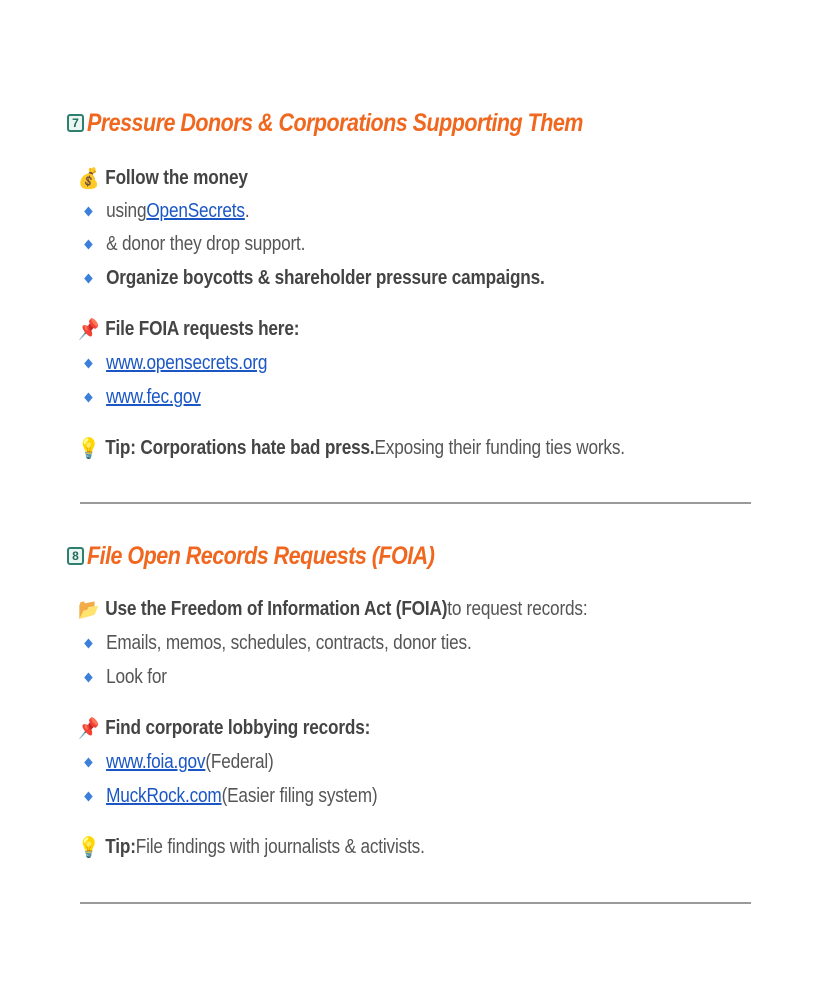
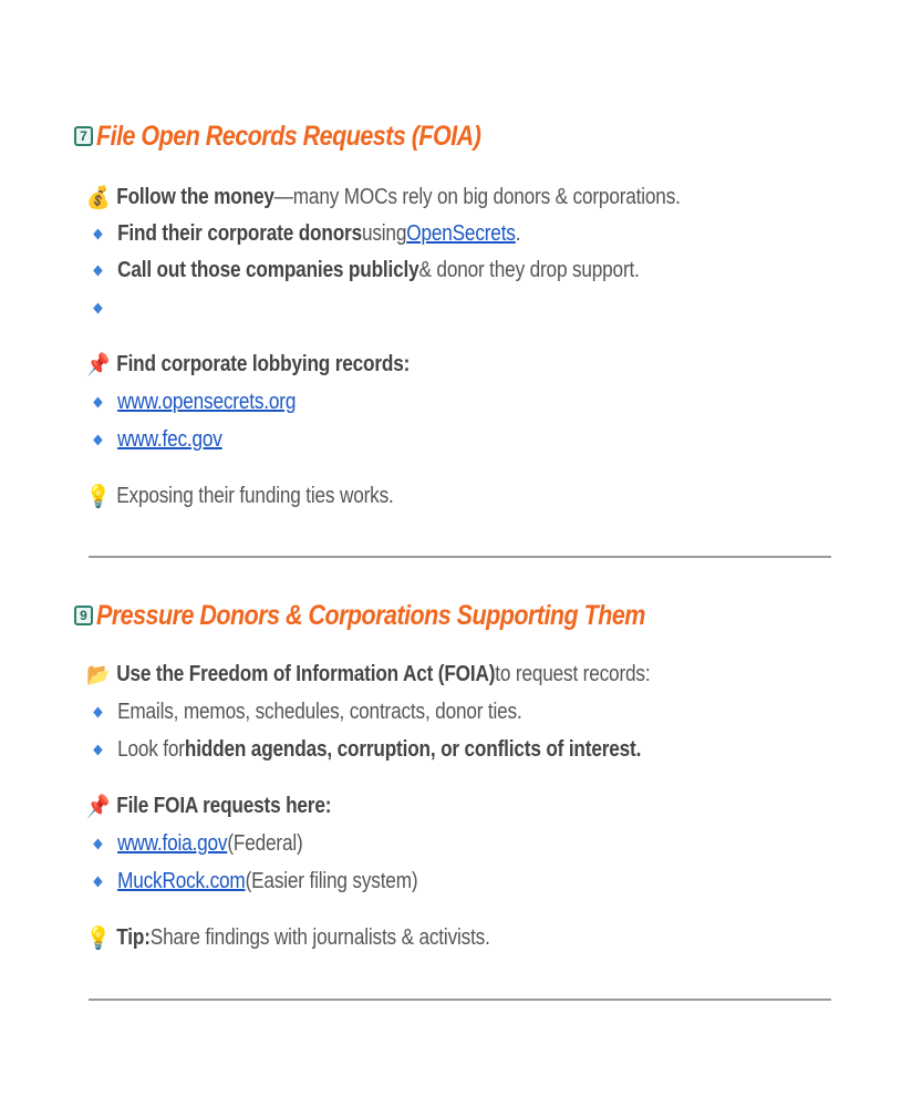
  7
- Pressure Donors & Corporations Supporting Them
+ File Open Records Requests (FOIA)
  💰
  Follow the money
+ —many MOCs rely on big donors & corporations.
+ Find their corporate donors
  using
  OpenSecrets
  .
+ Call out those companies publicly
  & donor they drop support.
- Organize boycotts & shareholder pressure campaigns.
  📌
- File FOIA requests here:
+ Find corporate lobbying records:
  www.opensecrets.org
  www.fec.gov
  💡
- Tip: Corporations hate bad press.
  Exposing their funding ties works.
- 8
+ 9
- File Open Records Requests (FOIA)
+ Pressure Donors & Corporations Supporting Them
  📂
  Use the Freedom of Information Act (FOIA)
  to request records:
  Emails, memos, schedules, contracts, donor ties.
  Look for
+ hidden agendas, corruption, or conflicts of interest.
  📌
- Find corporate lobbying records:
+ File FOIA requests here:
  www.foia.gov
  (Federal)
  MuckRock.com
  (Easier filing system)
  💡
  Tip:
- File findings with journalists & activists.
+ Share findings with journalists & activists.
